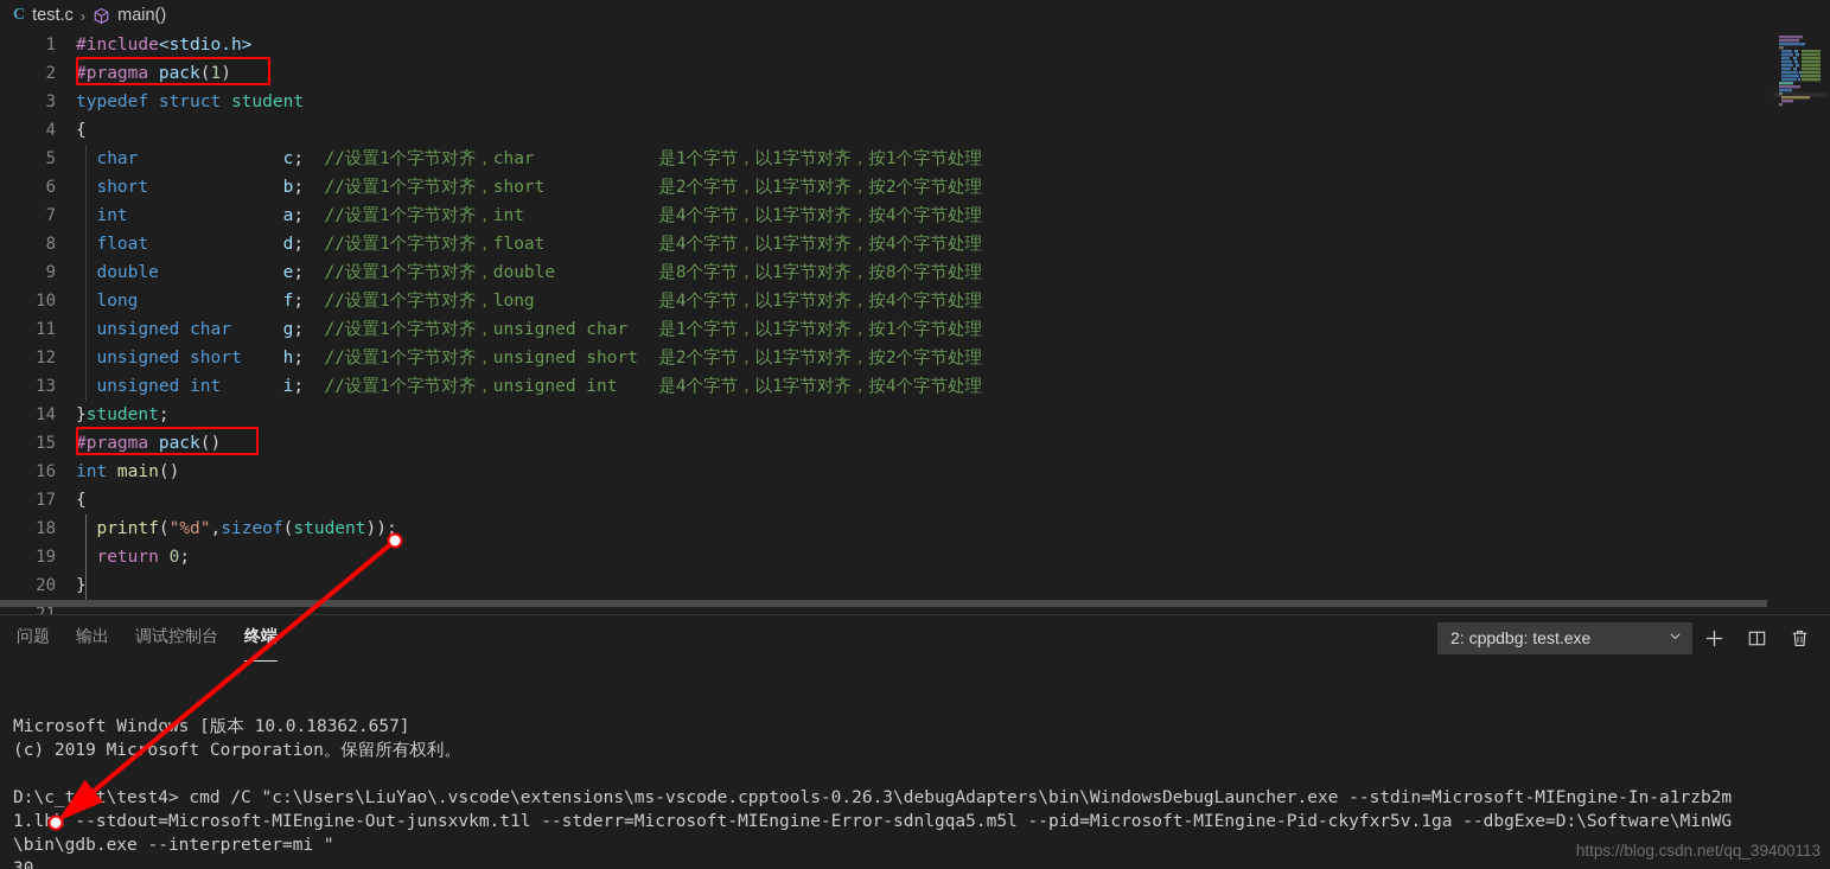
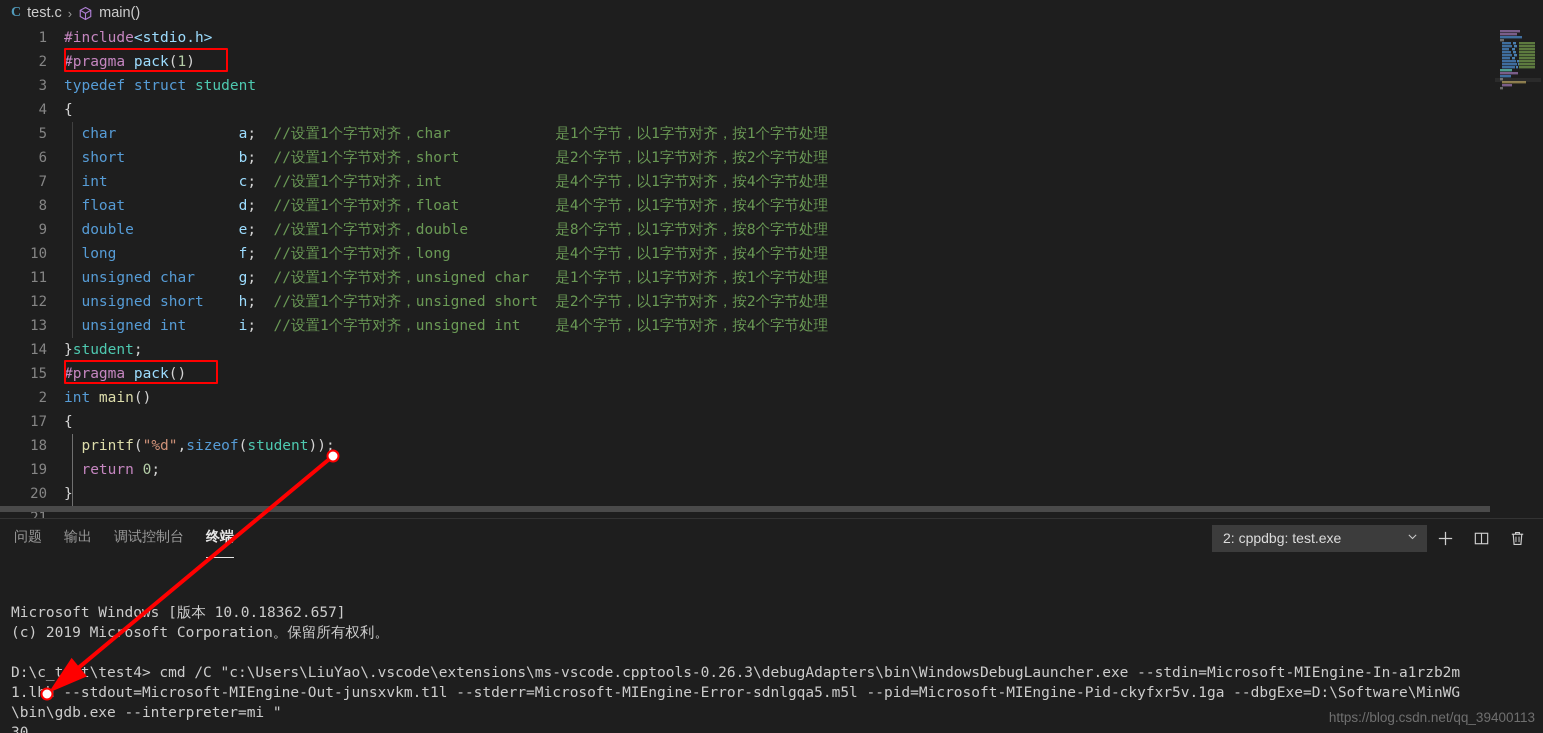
  C
  test.c
  ›
  main()
  1 #include<stdio.h>
  2 #pragma pack(1)
  3 typedef struct student
  4 {
- 5 char c; //设置1个字节对齐，char 是1个字节，以1字节对齐，按1个字节处理
+ 5 char a; //设置1个字节对齐，char 是1个字节，以1字节对齐，按1个字节处理
  6 short b; //设置1个字节对齐，short 是2个字节，以1字节对齐，按2个字节处理
- 7 int a; //设置1个字节对齐，int 是4个字节，以1字节对齐，按4个字节处理
+ 7 int c; //设置1个字节对齐，int 是4个字节，以1字节对齐，按4个字节处理
  8 float d; //设置1个字节对齐，float 是4个字节，以1字节对齐，按4个字节处理
  9 double e; //设置1个字节对齐，double 是8个字节，以1字节对齐，按8个字节处理
  10 long f; //设置1个字节对齐，long 是4个字节，以1字节对齐，按4个字节处理
  11 unsigned char g; //设置1个字节对齐，unsigned char 是1个字节，以1字节对齐，按1个字节处理
  12 unsigned short h; //设置1个字节对齐，unsigned short 是2个字节，以1字节对齐，按2个字节处理
  13 unsigned int i; //设置1个字节对齐，unsigned int 是4个字节，以1字节对齐，按4个字节处理
  14 }student;
  15 #pragma pack()
- 16 int main()
+ 2 int main()
  17 {
  18 printf("%d",sizeof(student));
  19 return 0;
  20 }
  问题
  输出
  调试控制台
  终端
  2: cppdbg: test.exe
  Microsoft Windos [版本 10.0.18362.657]
  (c) 2019 Micosoft Corporation。保留所有权利。
  D:\c_tt\test4> cmd /C "c:\Users\LiuYao\.vscode\extensions\ms-vscode.cpptools-0.26.3\debugAdapters\bin\WindowsDebugLauncher.exe --stdin=Microsoft-MIEngine-In-a1rzb2m
  1.l --stdout=Microsoft-MIEngine-Out-junsxvkm.t1l --stderr=Microsoft-MIEngine-Error-sdnlgqa5.m5l --pid=Microsoft-MIEngine-Pid-ckyfxr5v.1ga --dbgExe=D:\Software\MinWG
  \bin\gdb.exe --interpreter=mi "
  https://blog.csdn.net/qq_39400113
